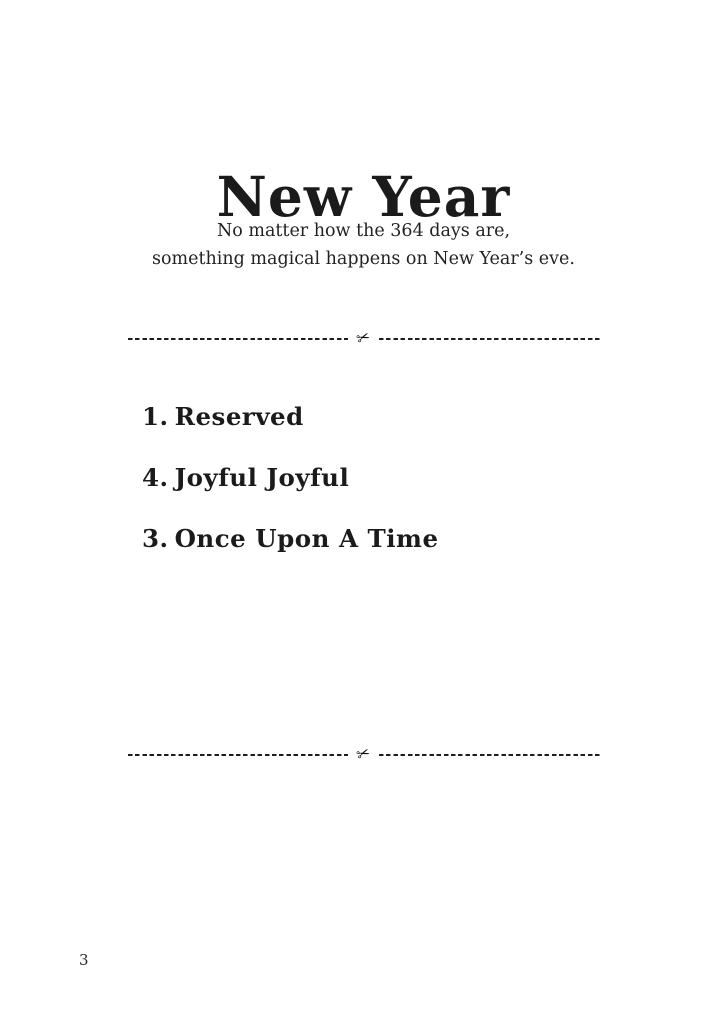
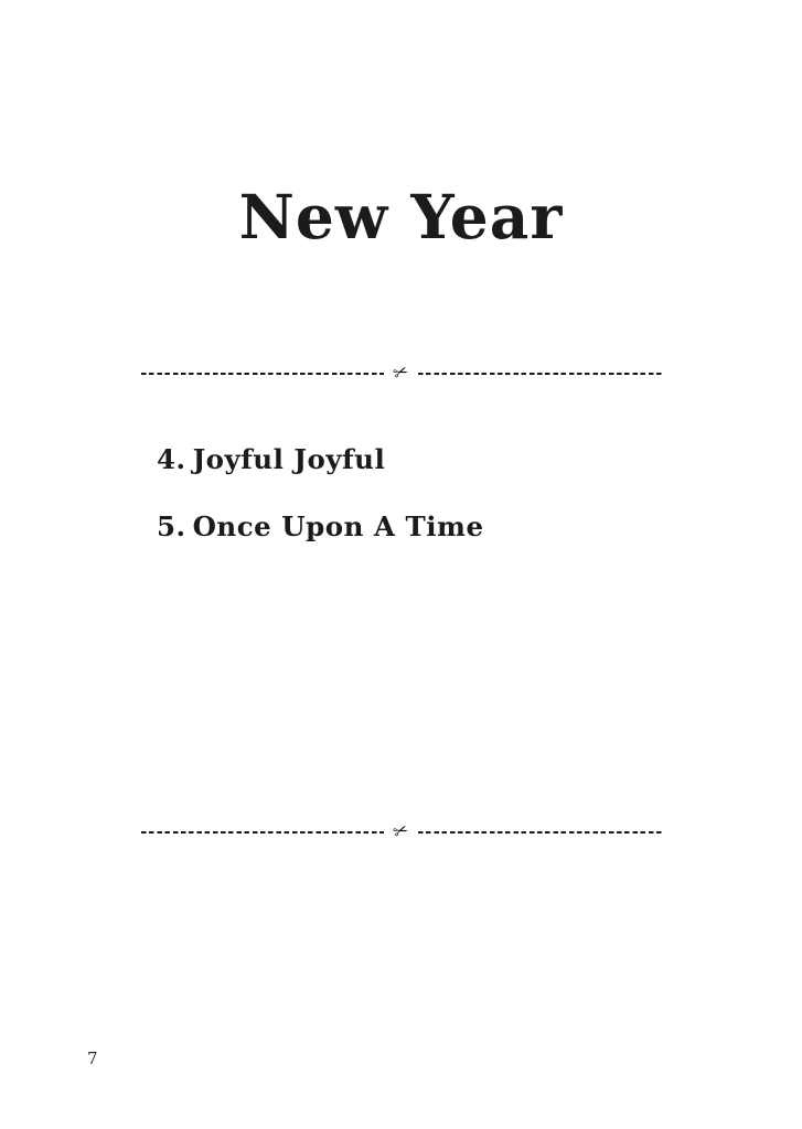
  New Year
- No matter how the 364 days are,
- something magical happens on New Year’s eve.
- 1. Reserved
  4. Joyful Joyful
- 3. Once Upon A Time
+ 5. Once Upon A Time
- 3
+ 7
